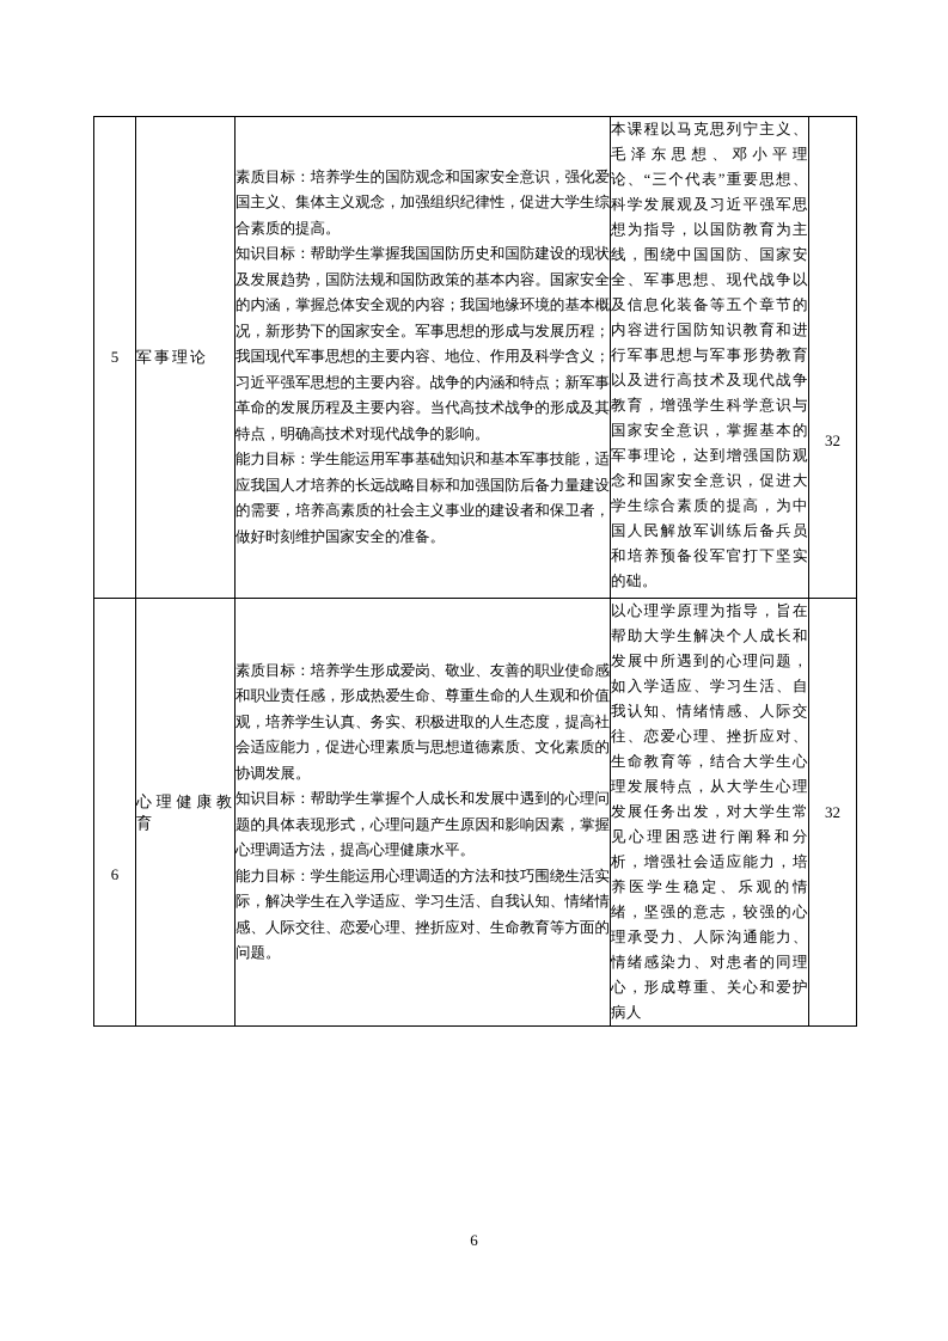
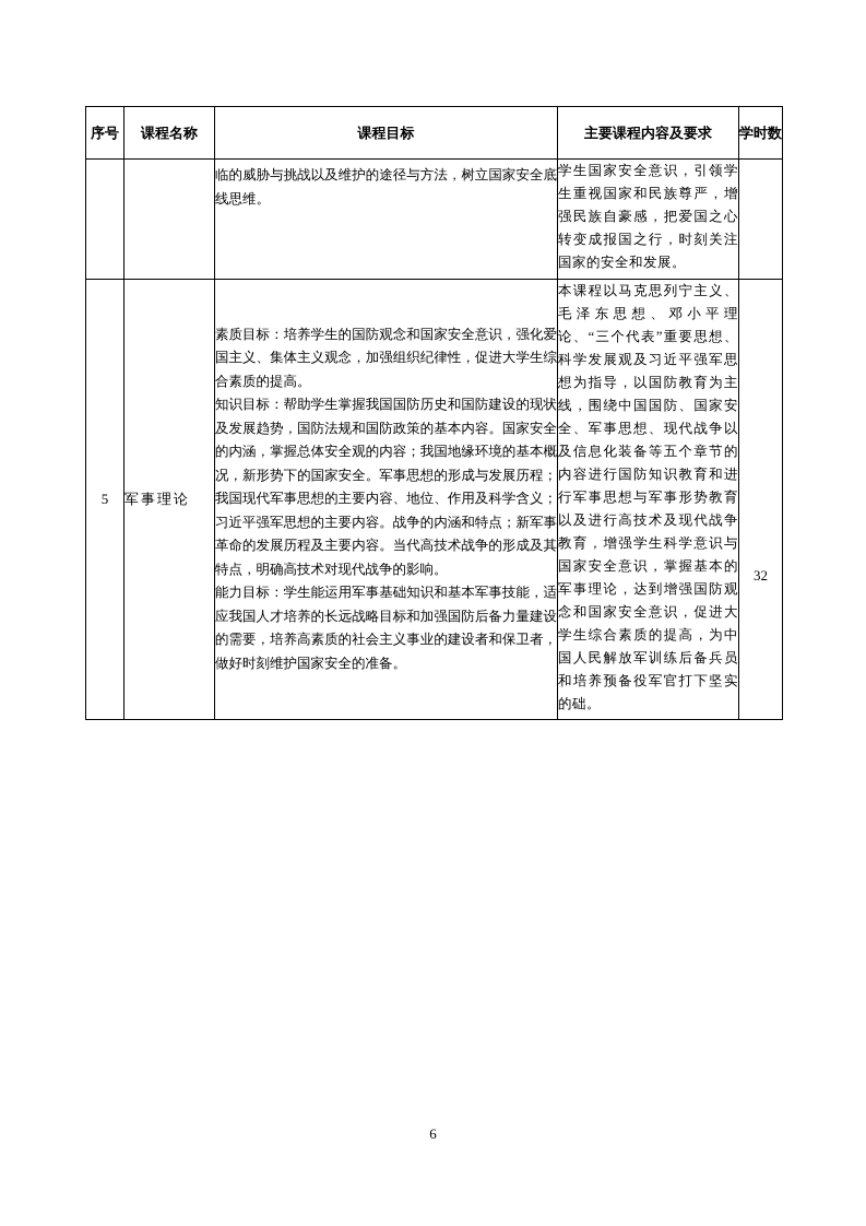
+ 序号	课程名称	课程目标	主要课程内容及要求	学时数
+ 		临的威胁与挑战以及维护的途径与方法，树立国家安全底线思维。	学生国家安全意识，引领学生重视国家和民族尊严，增强民族自豪感，把爱国之心转变成报国之行，时刻关注国家的安全和发展。
  5	军事理论	素质目标：培养学生的国防观念和国家安全意识，强化爱国主义、集体主义观念，加强组织纪律性，促进大学生综合素质的提高。 知识目标：帮助学生掌握我国国防历史和国防建设的现状及发展趋势，国防法规和国防政策的基本内容。国家安全的内涵，掌握总体安全观的内容；我国地缘环境的基本概况，新形势下的国家安全。军事思想的形成与发展历程；我国现代军事思想的主要内容、地位、作用及科学含义；习近平强军思想的主要内容。战争的内涵和特点；新军事革命的发展历程及主要内容。当代高技术战争的形成及其特点，明确高技术对现代战争的影响。 能力目标：学生能运用军事基础知识和基本军事技能，适应我国人才培养的长远战略目标和加强国防后备力量建设的需要，培养高素质的社会主义事业的建设者和保卫者，做好时刻维护国家安全的准备。	本课程以马克思列宁主义、毛泽东思想、邓小平理论、“三个代表”重要思想、科学发展观及习近平强军思想为指导，以国防教育为主线，围绕中国国防、国家安全、军事思想、现代战争以及信息化装备等五个章节的内容进行国防知识教育和进行军事思想与军事形势教育以及进行高技术及现代战争教育，增强学生科学意识与国家安全意识，掌握基本的军事理论，达到增强国防观念和国家安全意识，促进大学生综合素质的提高，为中国人民解放军训练后备兵员和培养预备役军官打下坚实的础。	32
- 6	心理健康教育	素质目标：培养学生形成爱岗、敬业、友善的职业使命感和职业责任感，形成热爱生命、尊重生命的人生观和价值观，培养学生认真、务实、积极进取的人生态度，提高社会适应能力，促进心理素质与思想道德素质、文化素质的协调发展。 知识目标：帮助学生掌握个人成长和发展中遇到的心理问题的具体表现形式，心理问题产生原因和影响因素，掌握心理调适方法，提高心理健康水平。 能力目标：学生能运用心理调适的方法和技巧围绕生活实际，解决学生在入学适应、学习生活、自我认知、情绪情感、人际交往、恋爱心理、挫折应对、生命教育等方面的问题。	以心理学原理为指导，旨在帮助大学生解决个人成长和发展中所遇到的心理问题，如入学适应、学习生活、自我认知、情绪情感、人际交往、恋爱心理、挫折应对、生命教育等，结合大学生心理发展特点，从大学生心理发展任务出发，对大学生常见心理困惑进行阐释和分析，增强社会适应能力，培养医学生稳定、乐观的情绪，坚强的意志，较强的心理承受力、人际沟通能力、情绪感染力、对患者的同理心，形成尊重、关心和爱护病人	32
  6
